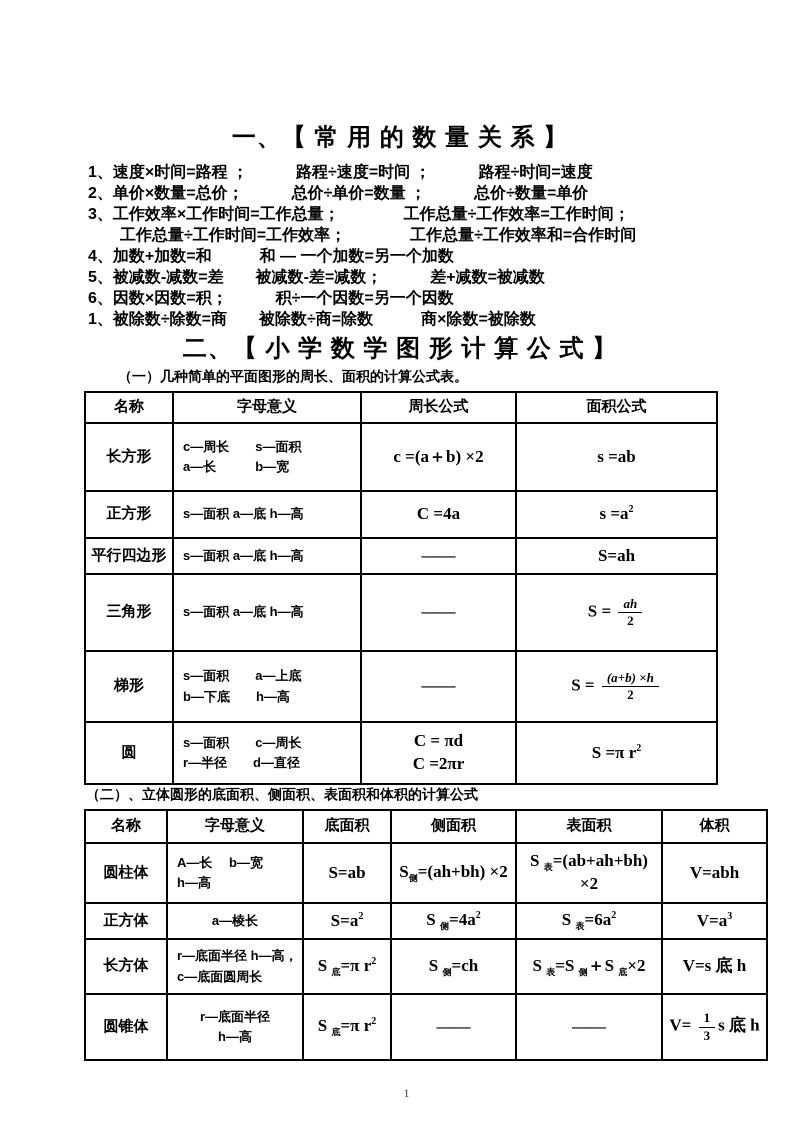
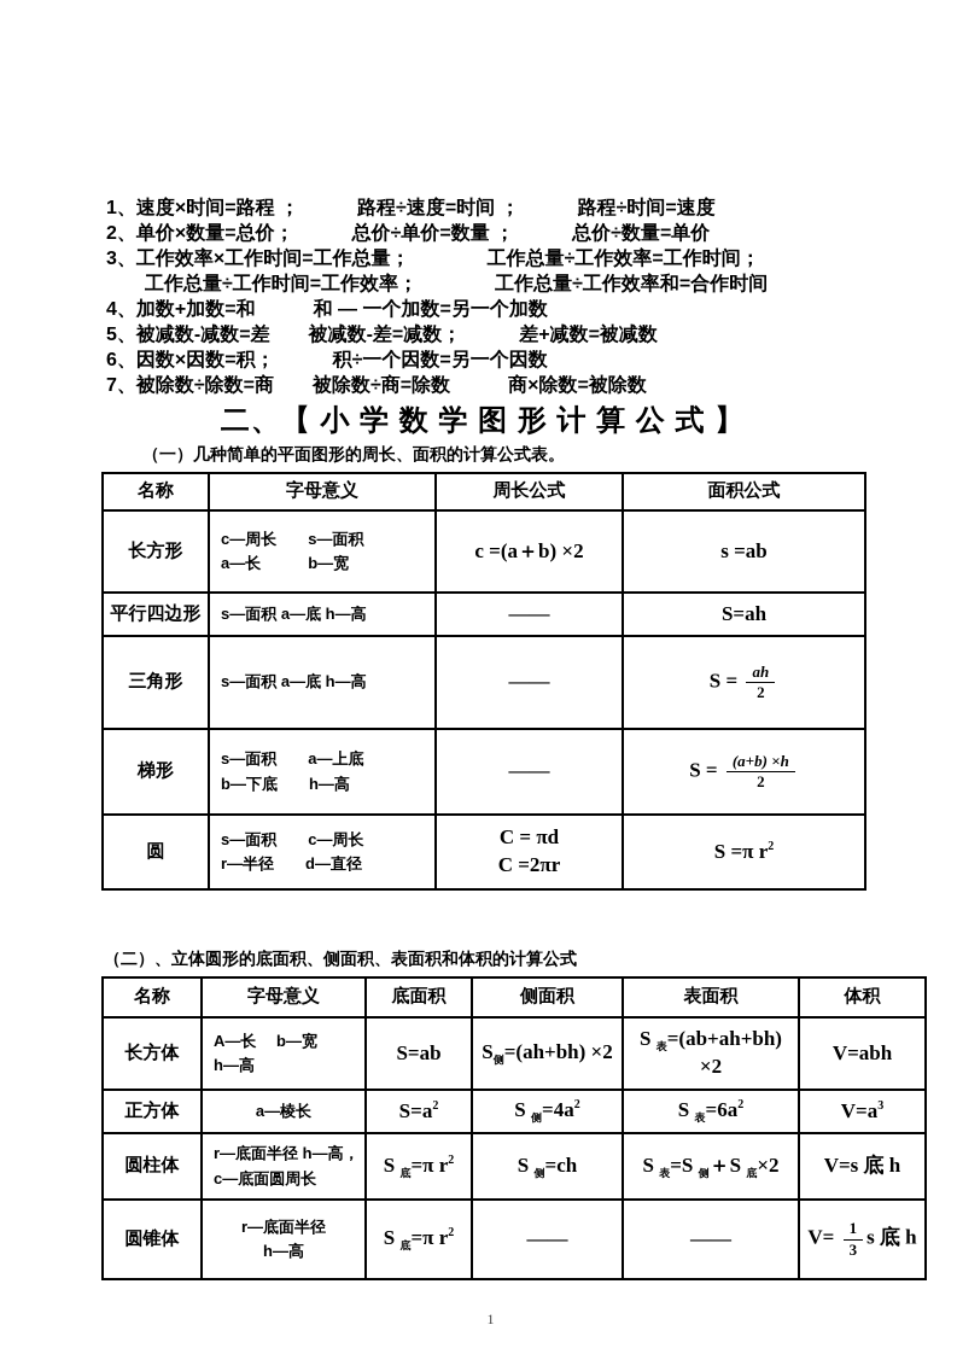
- 一、【 常 用 的 数 量 关 系 】
  1、速度×时间=路程 ； 路程÷速度=时间 ； 路程÷时间=速度
  2、单价×数量=总价； 总价÷单价=数量 ； 总价÷数量=单价
  3、工作效率×工作时间=工作总量； 工作总量÷工作效率=工作时间；
  工作总量÷工作时间=工作效率； 工作总量÷工作效率和=合作时间
  4、加数+加数=和 和 — 一个加数=另一个加数
  5、被减数-减数=差 被减数-差=减数； 差+减数=被减数
  6、因数×因数=积； 积÷一个因数=另一个因数
- 1、被除数÷除数=商 被除数÷商=除数 商×除数=被除数
+ 7、被除数÷除数=商 被除数÷商=除数 商×除数=被除数
  二、【 小 学 数 学 图 形 计 算 公 式 】
  （一）几种简单的平面图形的周长、面积的计算公式表。
  名称	字母意义	周长公式	面积公式
  长方形	c—周长 s—面积 a—长 b—宽	c =(a＋b) ×2	s =ab
- 正方形	s—面积 a—底 h—高	C =4a	s =a2
  平行四边形	s—面积 a—底 h—高	——	S=ah
  三角形	s—面积 a—底 h—高	——	S = ah2
  梯形	s—面积 a—上底 b—下底 h—高	——	S = (a+b) ×h2
  圆	s—面积 c—周长 r—半径 d—直径	C = πdC =2πr	S =π r2
  （二）、立体圆形的底面积、侧面积、表面积和体积的计算公式
  名称	字母意义	底面积	侧面积	表面积	体积
- 圆柱体	A—长 b—宽 h—高	S=ab	S侧=(ah+bh) ×2	S 表=(ab+ah+bh)×2	V=abh
+ 长方体	A—长 b—宽 h—高	S=ab	S侧=(ah+bh) ×2	S 表=(ab+ah+bh)×2	V=abh
  正方体	a—棱长	S=a2	S 侧=4a2	S 表=6a2	V=a3
- 长方体	r—底面半径 h—高， c—底面圆周长	S 底=π r2	S 侧=ch	S 表=S 侧＋S 底×2	V=s 底 h
+ 圆柱体	r—底面半径 h—高， c—底面圆周长	S 底=π r2	S 侧=ch	S 表=S 侧＋S 底×2	V=s 底 h
  圆锥体	r—底面半径 h—高	S 底=π r2	——	——	V= 13s 底 h
  1
